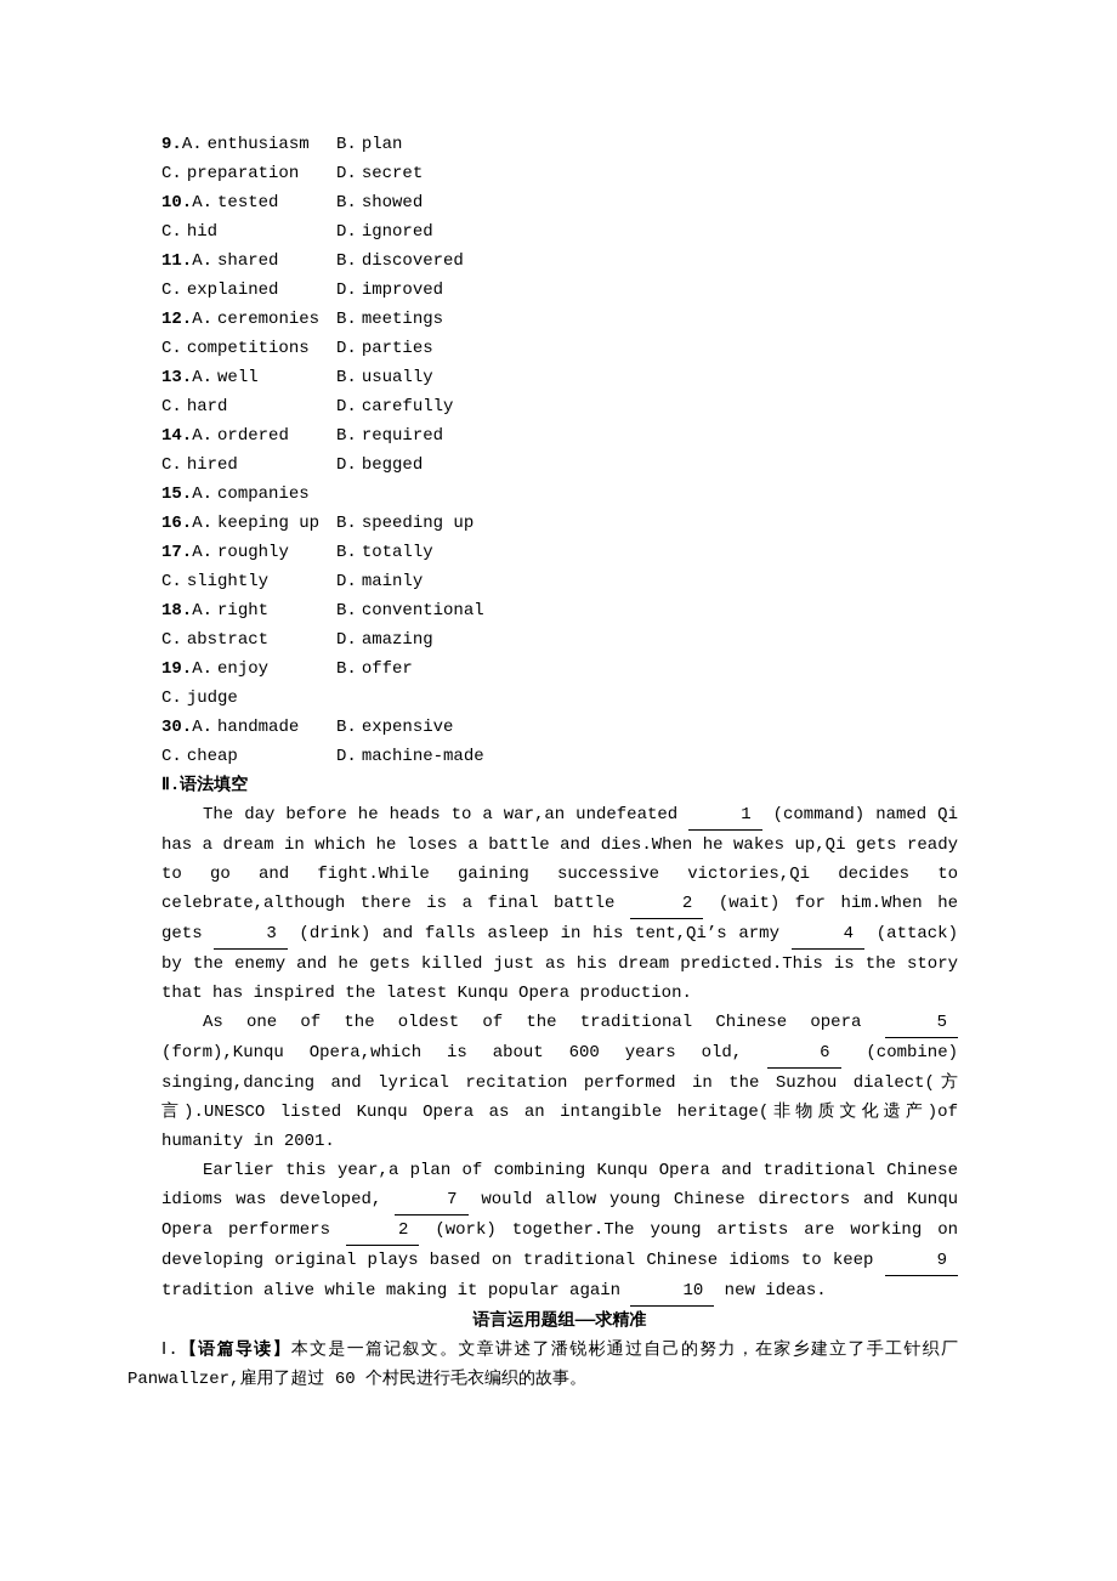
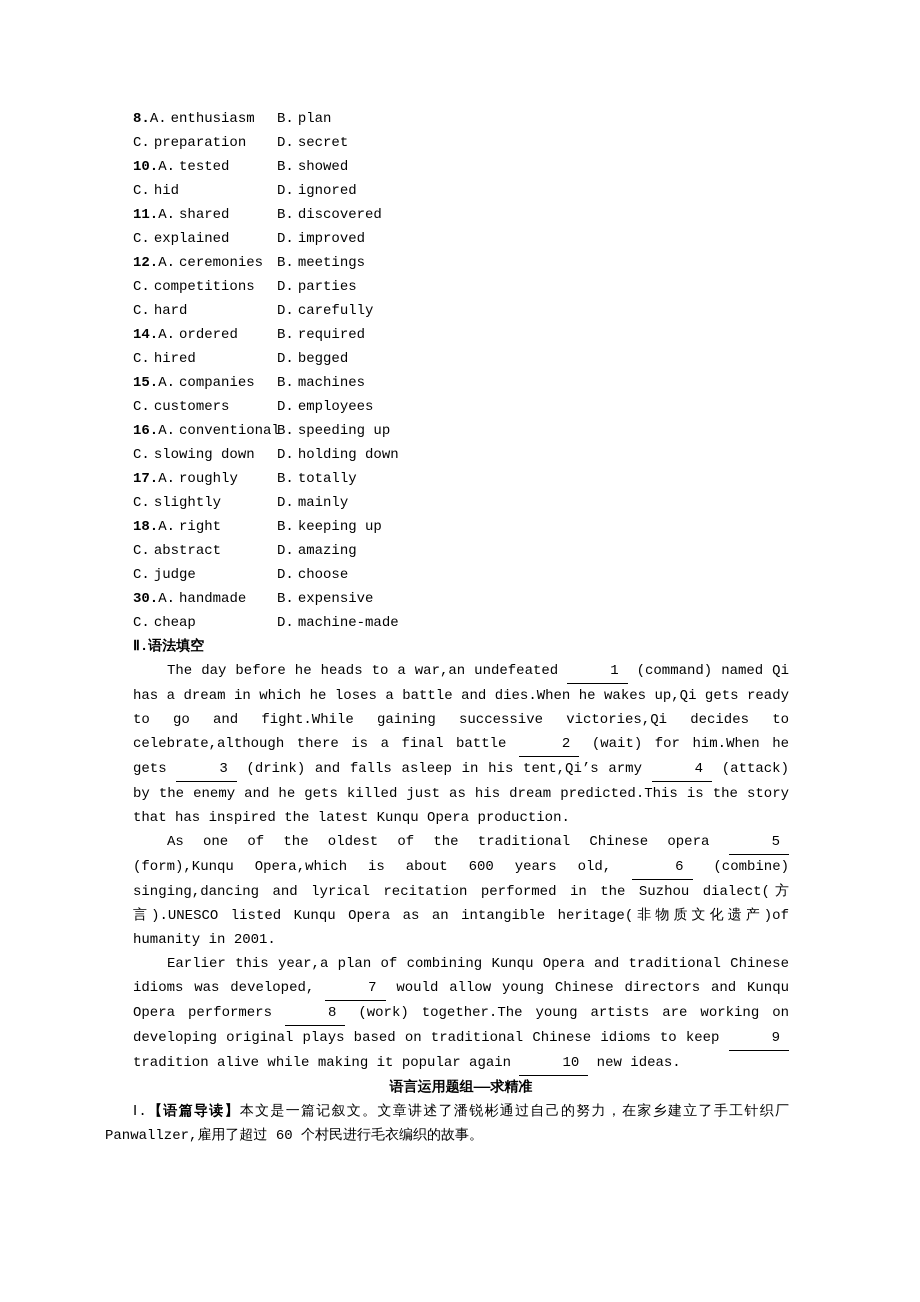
- 9.A. enthusiasm
+ 8.A. enthusiasm
  B. plan
  C. preparation
  D. secret
  10.A. tested
  B. showed
  C. hid
  D. ignored
  11.A. shared
  B. discovered
  C. explained
  D. improved
  12.A. ceremonies
  B. meetings
  C. competitions
  D. parties
- 13.A. well
- B. usually
  C. hard
  D. carefully
  14.A. ordered
  B. required
  C. hired
  D. begged
  15.A. companies
+ B. machines
+ C. customers
+ D. employees
- 16.A. keeping up
+ 16.A. conventional
  B. speeding up
+ C. slowing down
+ D. holding down
  17.A. roughly
  B. totally
  C. slightly
  D. mainly
  18.A. right
- B. conventional
+ B. keeping up
  C. abstract
  D. amazing
- 19.A. enjoy
- B. offer
  C. judge
+ D. choose
  30.A. handmade
  B. expensive
  C. cheap
  D. machine-made
  Ⅱ.语法填空
  The day before he heads to a war,an undefeated 1 (command) named Qi has a dream in which he loses a battle and dies.When he wakes up,Qi gets ready to go and fight.While gaining successive victories,Qi decides to celebrate,although there is a final battle 2 (wait) for him.When he gets 3 (drink) and falls asleep in his tent,Qi’s army 4 (attack) by the enemy and he gets killed just as his dream predicted.This is the story that has inspired the latest Kunqu Opera production.
  As one of the oldest of the traditional Chinese opera 5 (form),Kunqu Opera,which is about 600 years old, 6 (combine) singing,dancing and lyrical recitation performed in the Suzhou dialect(方言).UNESCO listed Kunqu Opera as an intangible heritage(非物质文化遗产)of humanity in 2001.
- Earlier this year,a plan of combining Kunqu Opera and traditional Chinese idioms was developed, 7 would allow young Chinese directors and Kunqu Opera performers 2 (work) together.The young artists are working on developing original plays based on traditional Chinese idioms to keep 9 tradition alive while making it popular again 10 new ideas.
+ Earlier this year,a plan of combining Kunqu Opera and traditional Chinese idioms was developed, 7 would allow young Chinese directors and Kunqu Opera performers 8 (work) together.The young artists are working on developing original plays based on traditional Chinese idioms to keep 9 tradition alive while making it popular again 10 new ideas.
  语言运用题组——求精准
  Ⅰ.【语篇导读】本文是一篇记叙文。文章讲述了潘锐彬通过自己的努力，在家乡建立了手工针织厂 Panwallzer,雇用了超过 60 个村民进行毛衣编织的故事。
